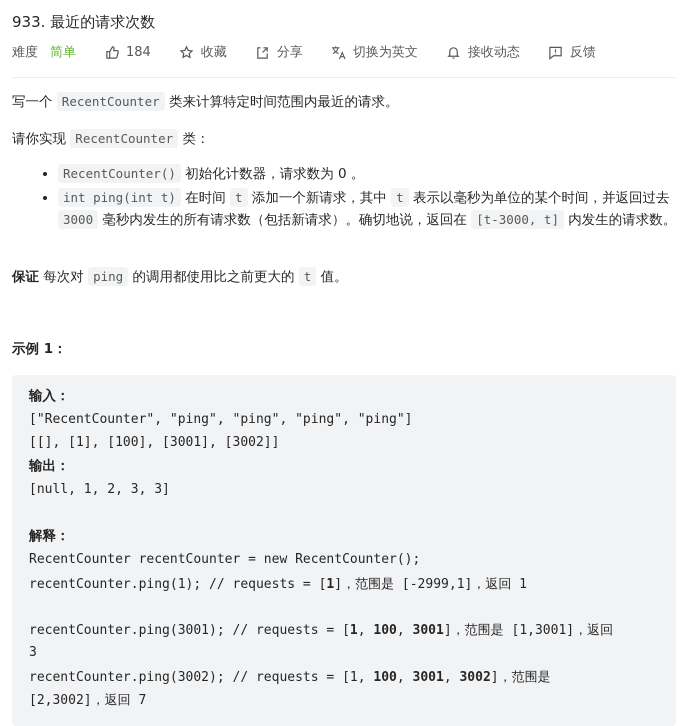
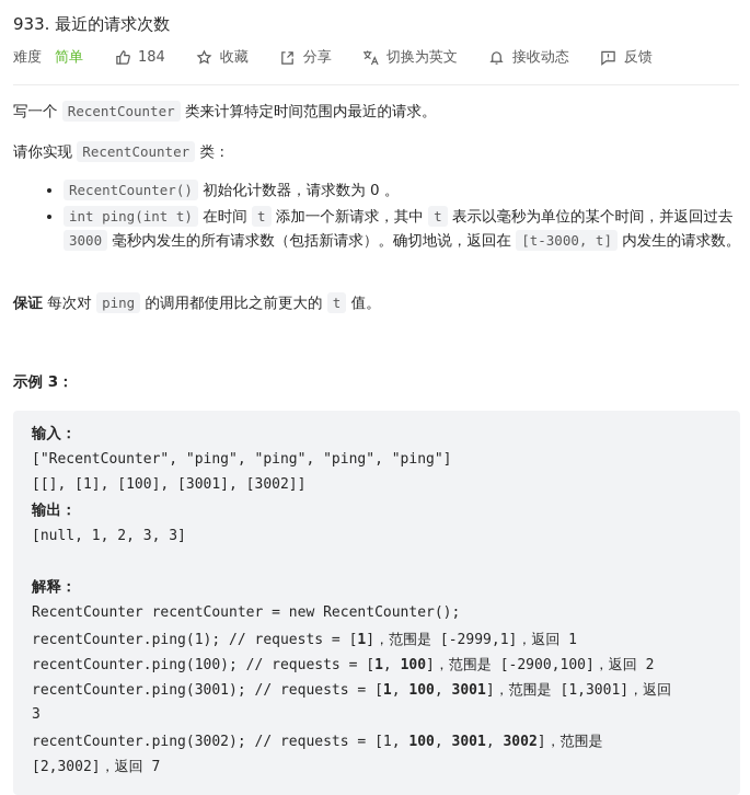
  933. 最近的请求次数
  难度
  简单
  184
  收藏
  分享
  切换为英文
  接收动态
  反馈
  写一个 RecentCounter 类来计算特定时间范围内最近的请求。
  请你实现 RecentCounter 类：
  RecentCounter() 初始化计数器，请求数为 0 。
  int ping(int t) 在时间 t 添加一个新请求，其中 t 表示以毫秒为单位的某个时间，并返回过去 3000 毫秒内发生的所有请求数（包括新请求）。确切地说，返回在 [t-3000, t] 内发生的请求数。
  保证 每次对 ping 的调用都使用比之前更大的 t 值。
- 示例 1：
+ 示例 3：
  输入：
  ["RecentCounter", "ping", "ping", "ping", "ping"]
  [[], [1], [100], [3001], [3002]]
  输出：
  [null, 1, 2, 3, 3]
  解释：
  RecentCounter recentCounter = new RecentCounter();
  recentCounter.ping(1); // requests = [1]，范围是 [-2999,1]，返回 1
+ recentCounter.ping(100); // requests = [1, 100]，范围是 [-2900,100]，返回 2
  recentCounter.ping(3001); // requests = [1, 100, 3001]，范围是 [1,3001]，返回
  3
  recentCounter.ping(3002); // requests = [1, 100, 3001, 3002]，范围是
  [2,3002]，返回 7
